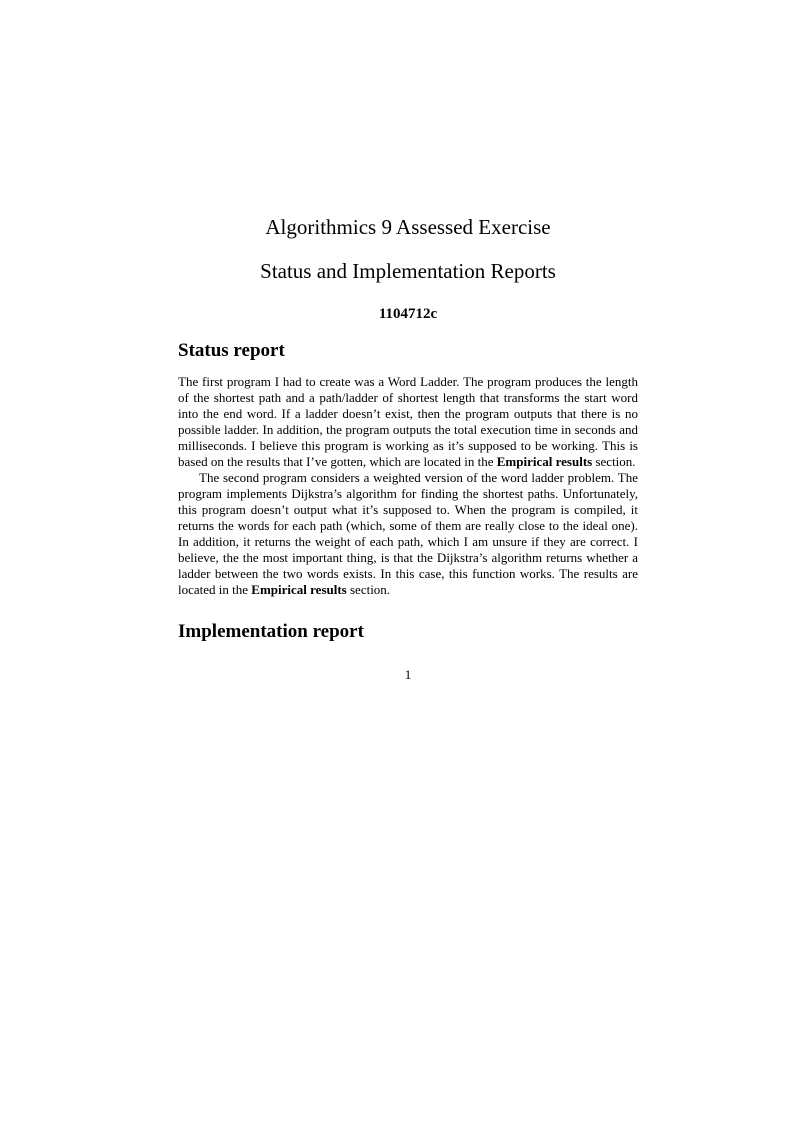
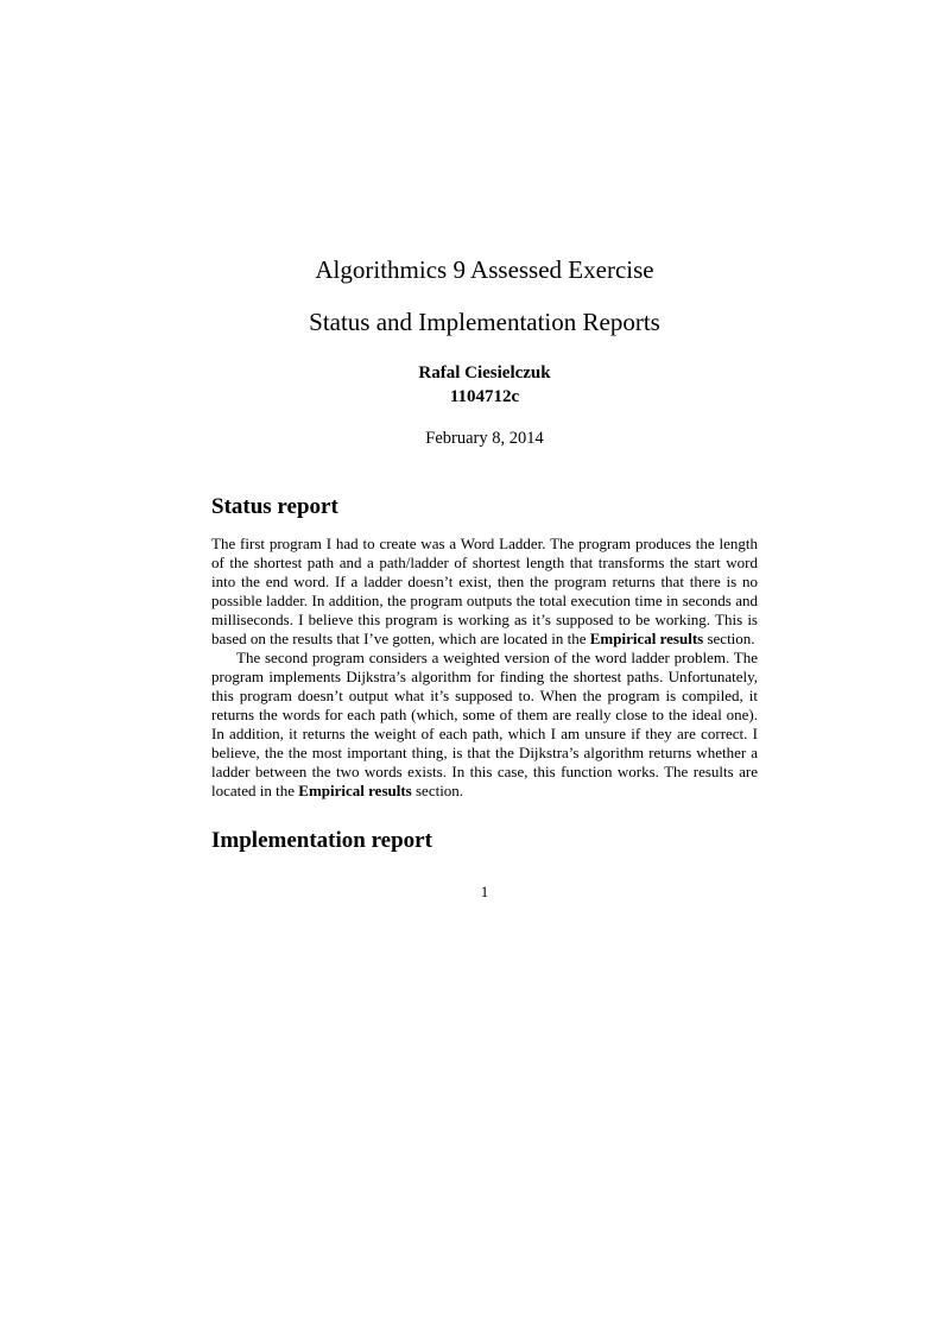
  Algorithmics 9 Assessed Exercise
  Status and Implementation Reports
+ Rafal Ciesielczuk
  1104712c
+ February 8, 2014
  Status report
- The first program I had to create was a Word Ladder. The program produces the length of the shortest path and a path/ladder of shortest length that transforms the start word into the end word. If a ladder doesn’t exist, then the program outputs that there is no possible ladder. In addition, the program outputs the total execution time in seconds and milliseconds. I believe this program is working as it’s supposed to be working. This is based on the results that I’ve gotten, which are located in the Empirical results section.
+ The first program I had to create was a Word Ladder. The program produces the length of the shortest path and a path/ladder of shortest length that transforms the start word into the end word. If a ladder doesn’t exist, then the program returns that there is no possible ladder. In addition, the program outputs the total execution time in seconds and milliseconds. I believe this program is working as it’s supposed to be working. This is based on the results that I’ve gotten, which are located in the Empirical results section.
  The second program considers a weighted version of the word ladder problem. The program implements Dijkstra’s algorithm for finding the shortest paths. Unfortunately, this program doesn’t output what it’s supposed to. When the program is compiled, it returns the words for each path (which, some of them are really close to the ideal one). In addition, it returns the weight of each path, which I am unsure if they are correct. I believe, the the most important thing, is that the Dijkstra’s algorithm returns whether a ladder between the two words exists. In this case, this function works. The results are located in the Empirical results section.
  Implementation report
  1
